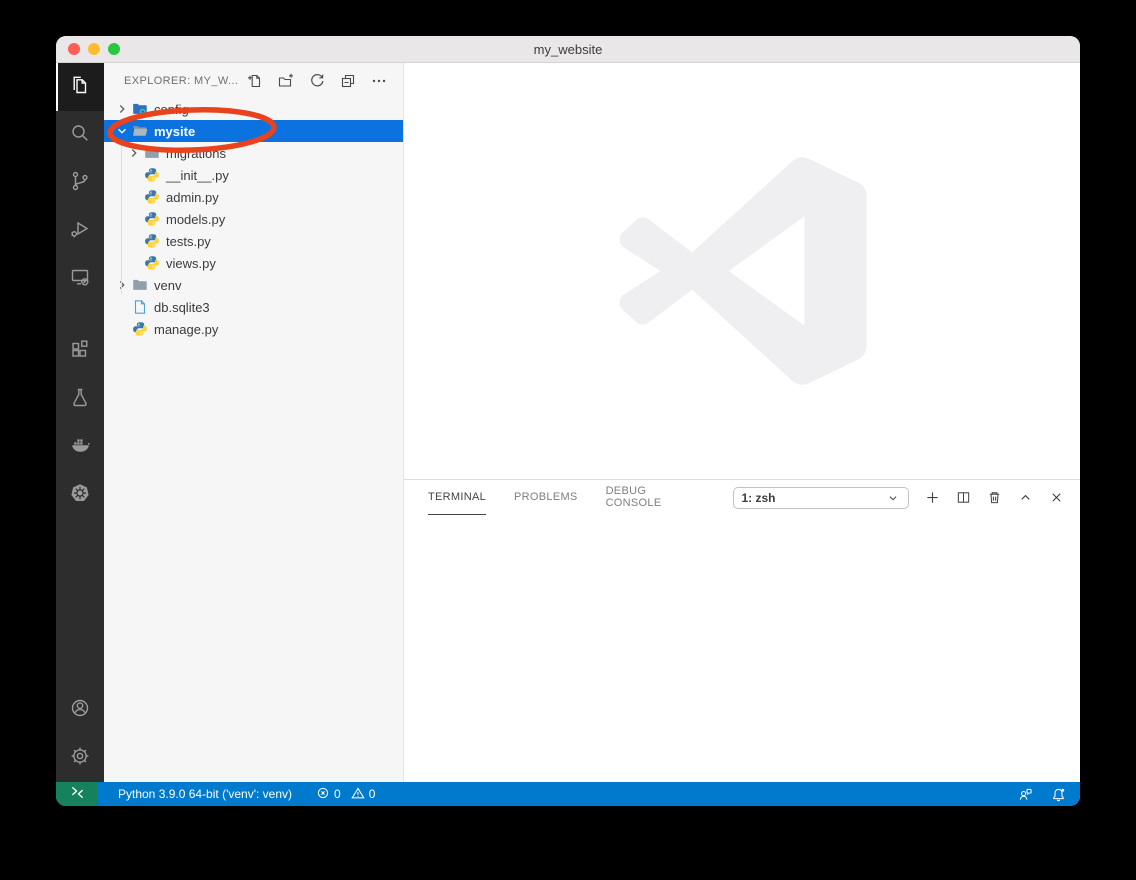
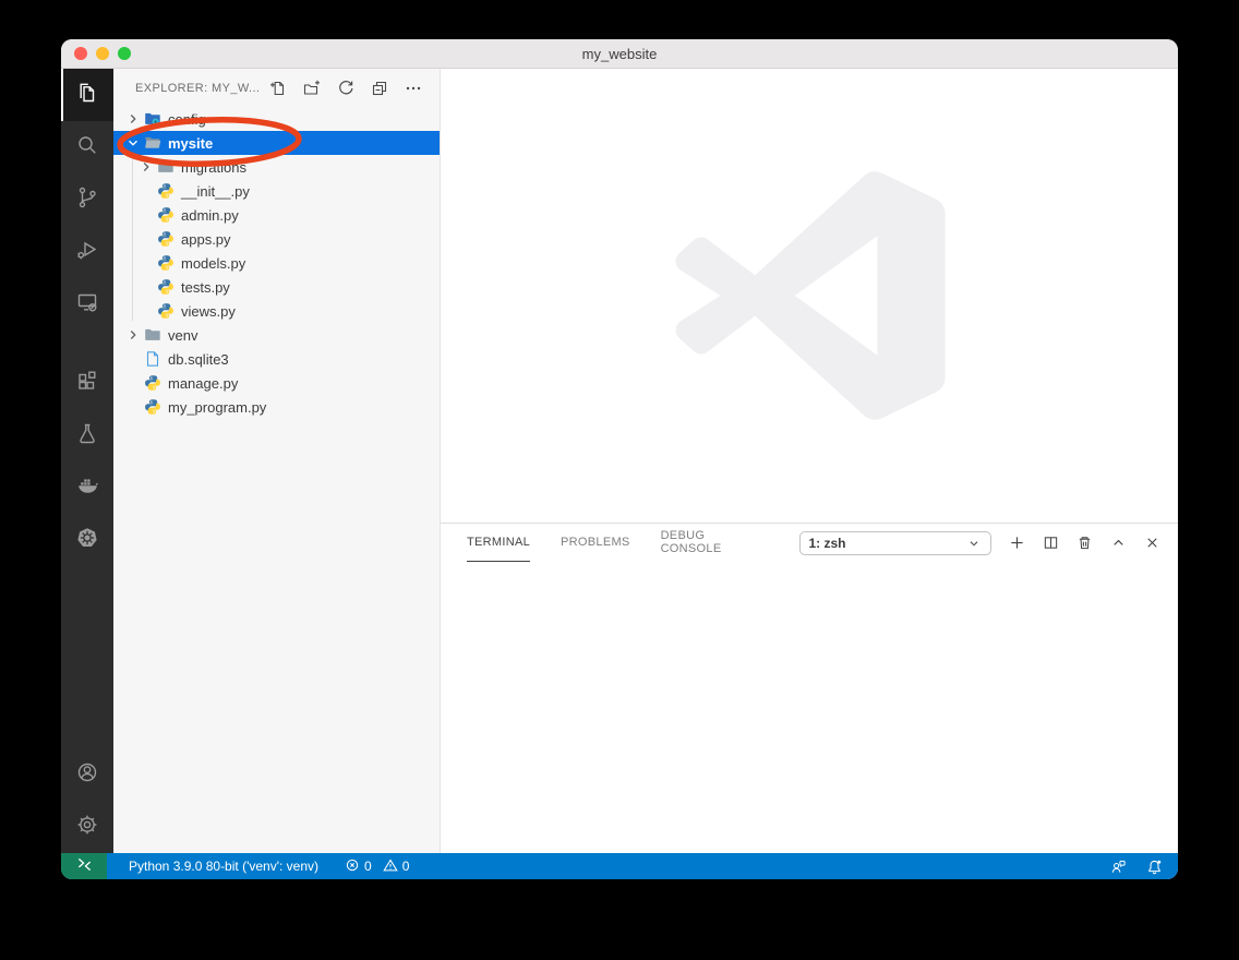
  my_website
  EXPLORER: MY_W...
  mysite
  migrations
  __init__.py
  admin.py
+ apps.py
  models.py
  tests.py
  views.py
  venv
  db.sqlite3
  manage.py
+ my_program.py
  TERMINAL
  PROBLEMS
  DEBUG CONSOLE
  1: zsh
- Python 3.9.0 64-bit ('venv': venv)
+ Python 3.9.0 80-bit ('venv': venv)
  0
  0
